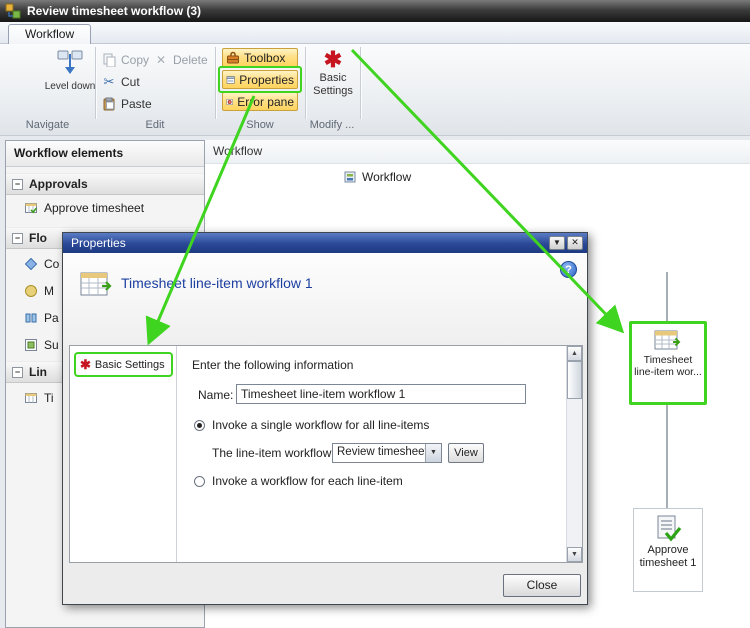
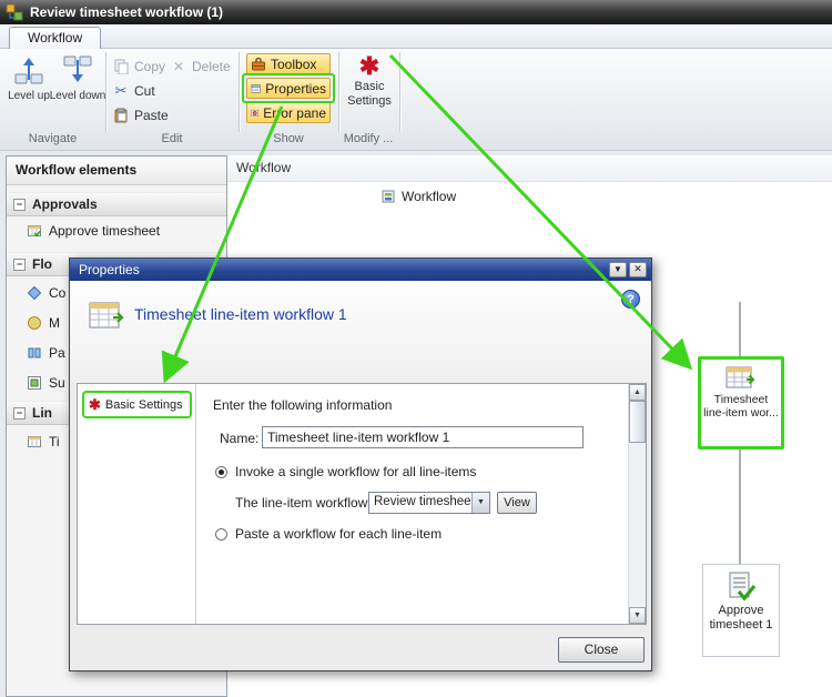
- Review timesheet workflow (3)
+ Review timesheet workflow (1)
  Workflow
+ Level up
  Level down
  Navigate
  Copy
  ✕
  Delete
  ✂
  Cut
  Paste
  Edit
  Toolbox
  Properties
  Eror pane
  Show
  ✱
  Basic
  Settings
  Modify ...
  Workflow elements
  −
  Approvals
  Approve timesheet
  −
  Flo
  Co
  M
  Pa
  Su
  −
  Lin
  Ti
  Workflow
  Workflow
  Timesheet
  line-item wor...
  Approve
  timesheet 1
  Properties
  ▼
  ✕
  Timesheet line-item workflow 1
  ?
  ✱
  Basic Settings
  Enter the following information
  Name:
  Timesheet line-item workflow 1
  Invoke a single workflow for all line-items
  The line-item workflow
  Review timeshee
  View
- Invoke a workflow for each line-item
+ Paste a workflow for each line-item
  Close
